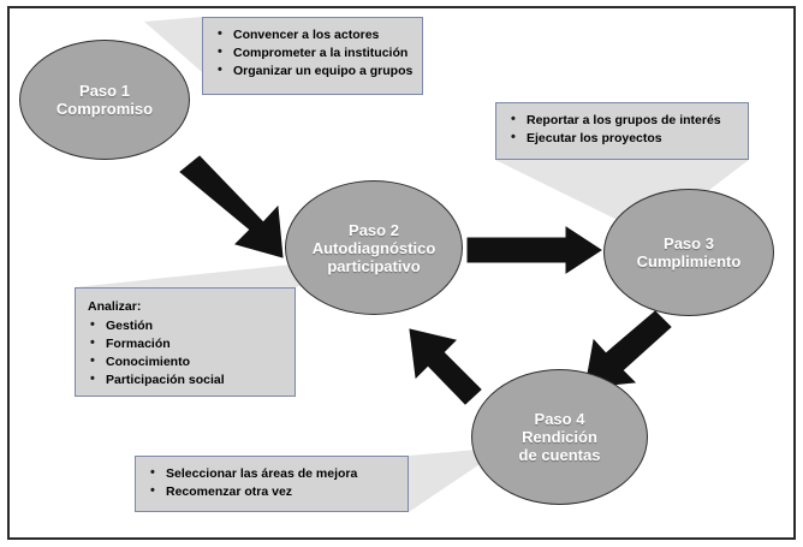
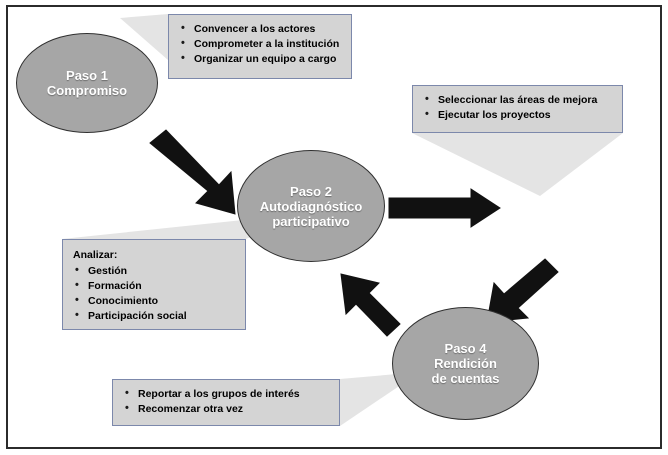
  Paso 1
  Compromiso
  Paso 2
  Autodiagnóstico
  participativo
- Paso 3
- Cumplimiento
  Paso 4
  Rendición
  de cuentas
  Convencer a los actores
  Comprometer a la institución
- Organizar un equipo a grupos
+ Organizar un equipo a cargo
- Reportar a los grupos de interés
+ Seleccionar las áreas de mejora
  Ejecutar los proyectos
  Analizar:
  Gestión
  Formación
  Conocimiento
  Participación social
- Seleccionar las áreas de mejora
+ Reportar a los grupos de interés
  Recomenzar otra vez
